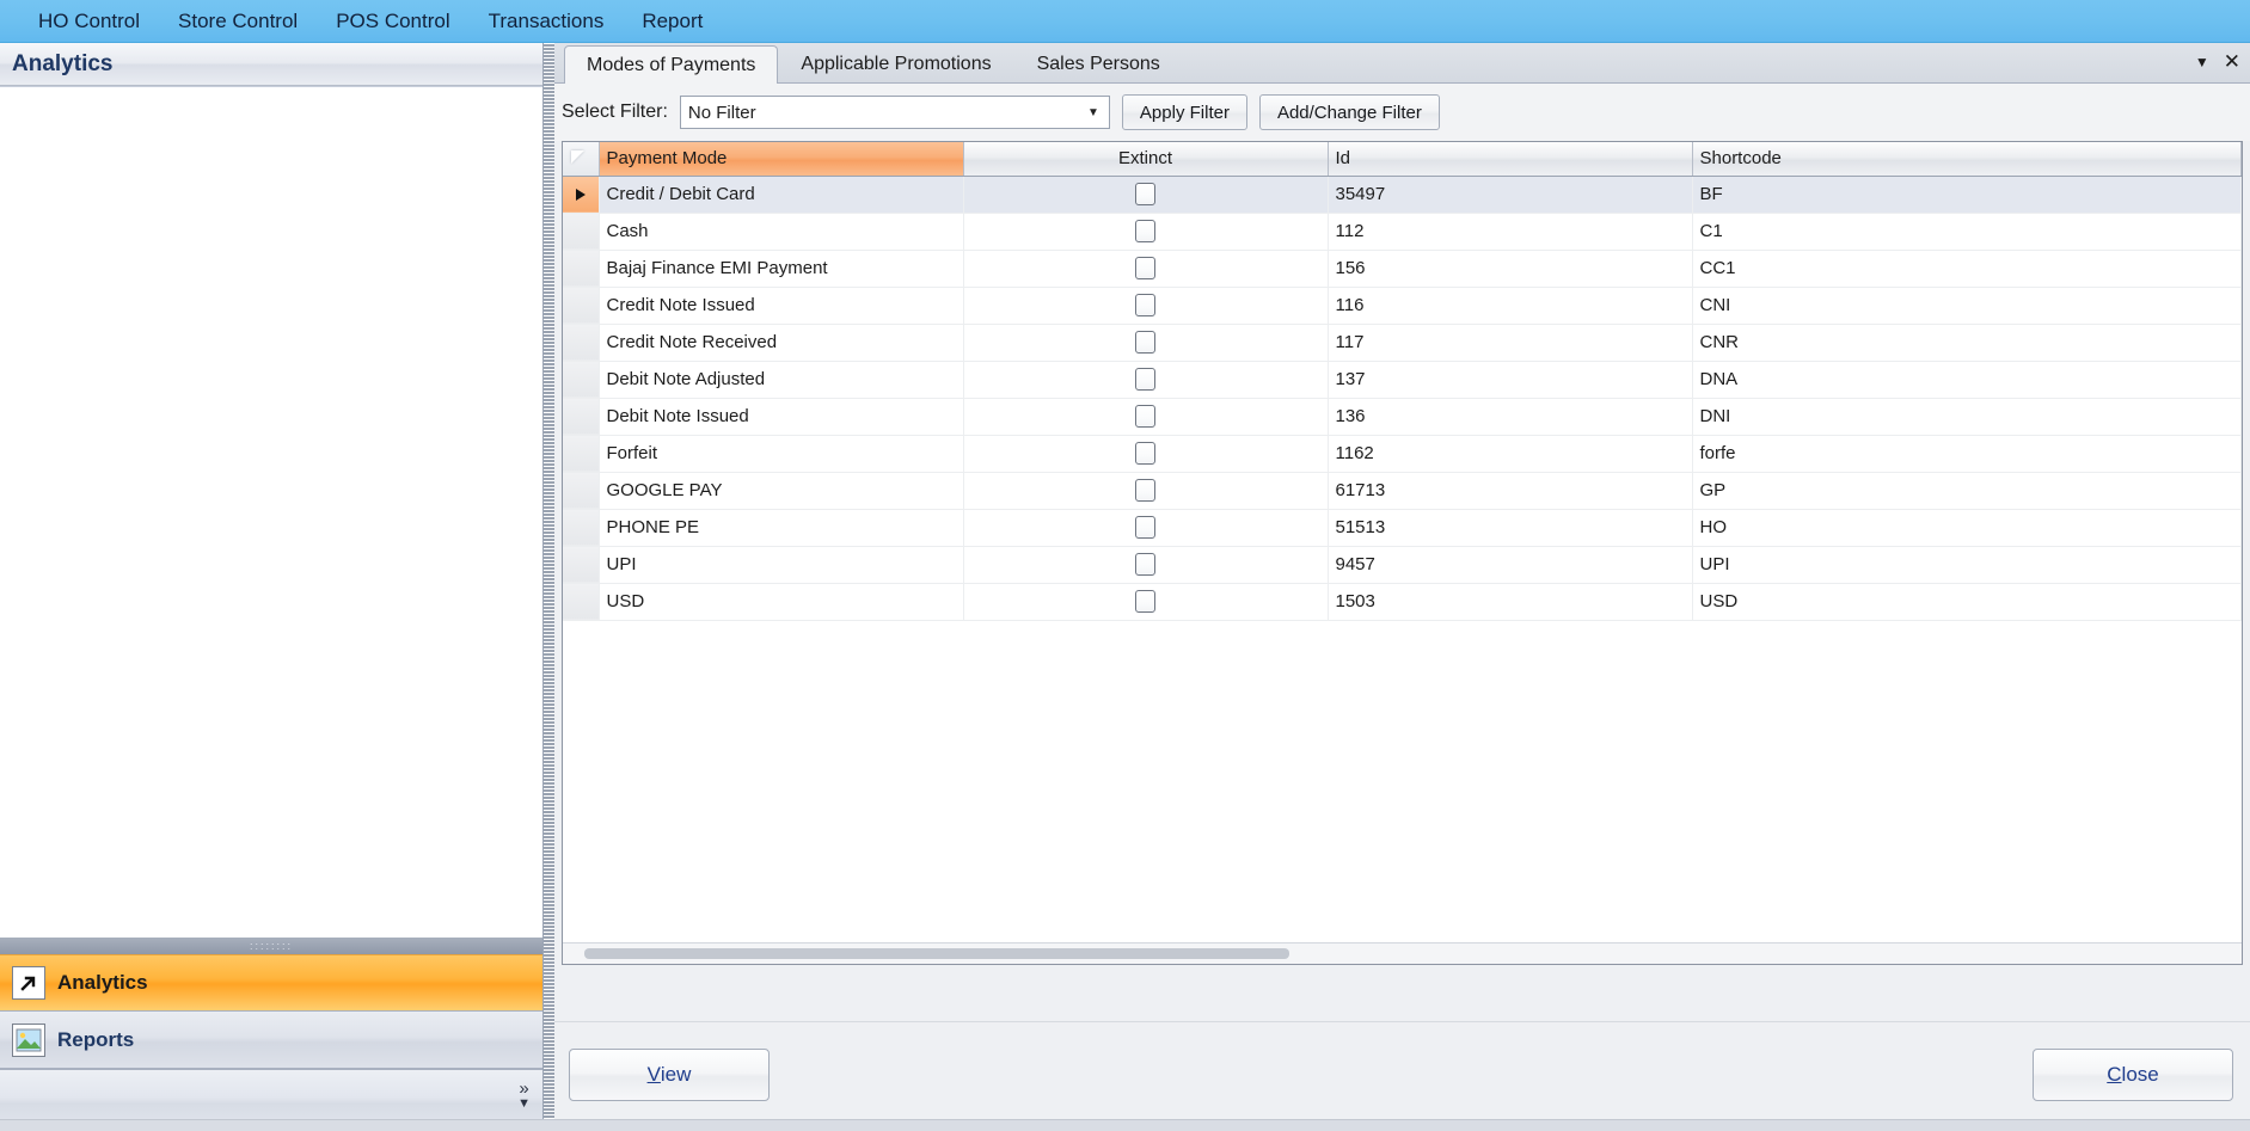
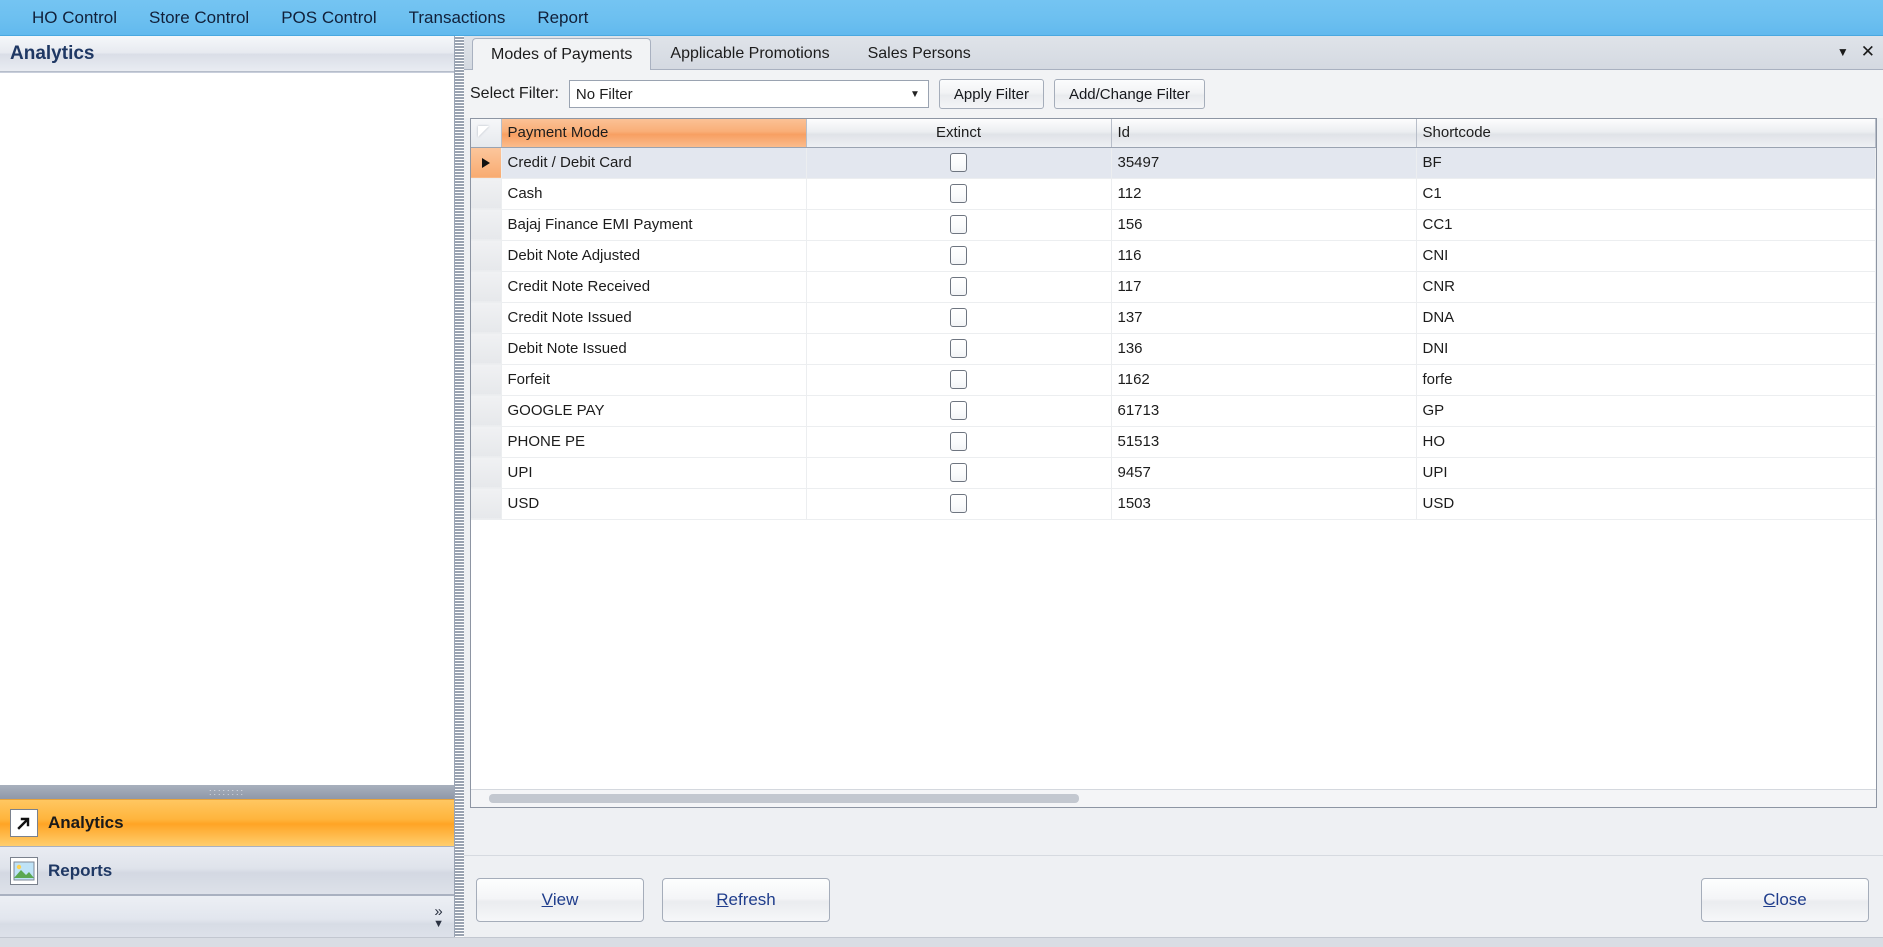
  HO Control
  Store Control
  POS Control
  Transactions
  Report
  Analytics
  ::::::::
  Analytics
  Reports
  »
  ▼
  Modes of Payments
  Applicable Promotions
  Sales Persons
  ▼
  ✕
  Select Filter:
  No Filter
  ▼
  Apply Filter
  Add/Change Filter
  	Payment Mode	Extinct	Id	Shortcode
  	Credit / Debit Card		35497	BF
  	Cash		112	C1
  	Bajaj Finance EMI Payment		156	CC1
- 	Credit Note Issued		116	CNI
+ 	Debit Note Adjusted		116	CNI
  	Credit Note Received		117	CNR
- 	Debit Note Adjusted		137	DNA
+ 	Credit Note Issued		137	DNA
  	Debit Note Issued		136	DNI
  	Forfeit		1162	forfe
  	GOOGLE PAY		61713	GP
  	PHONE PE		51513	HO
  	UPI		9457	UPI
  	USD		1503	USD
  V
  iew
+ R
+ efresh
  C
  lose
